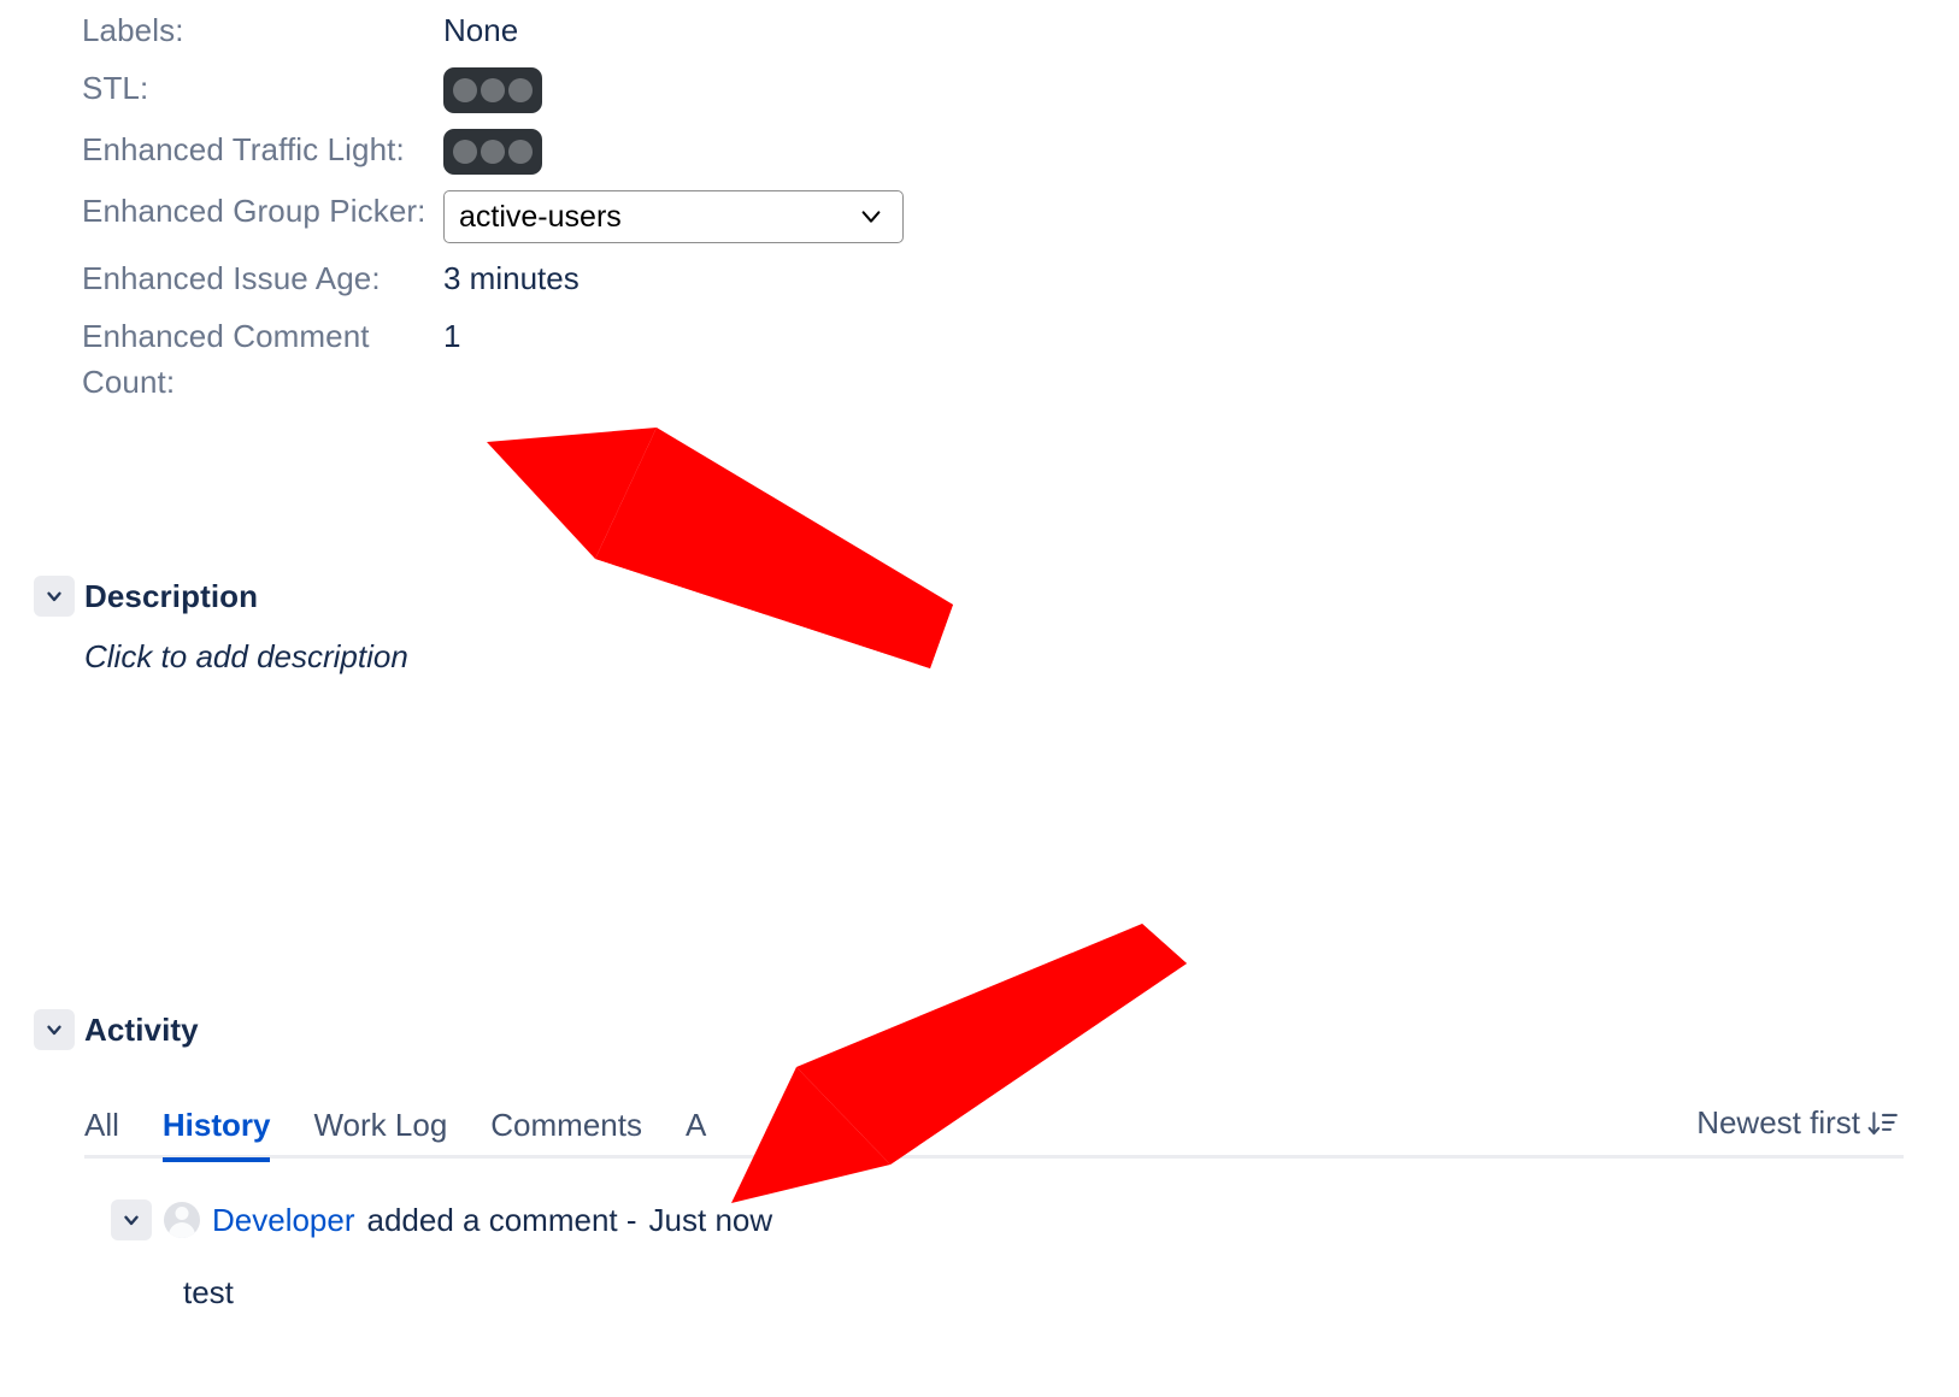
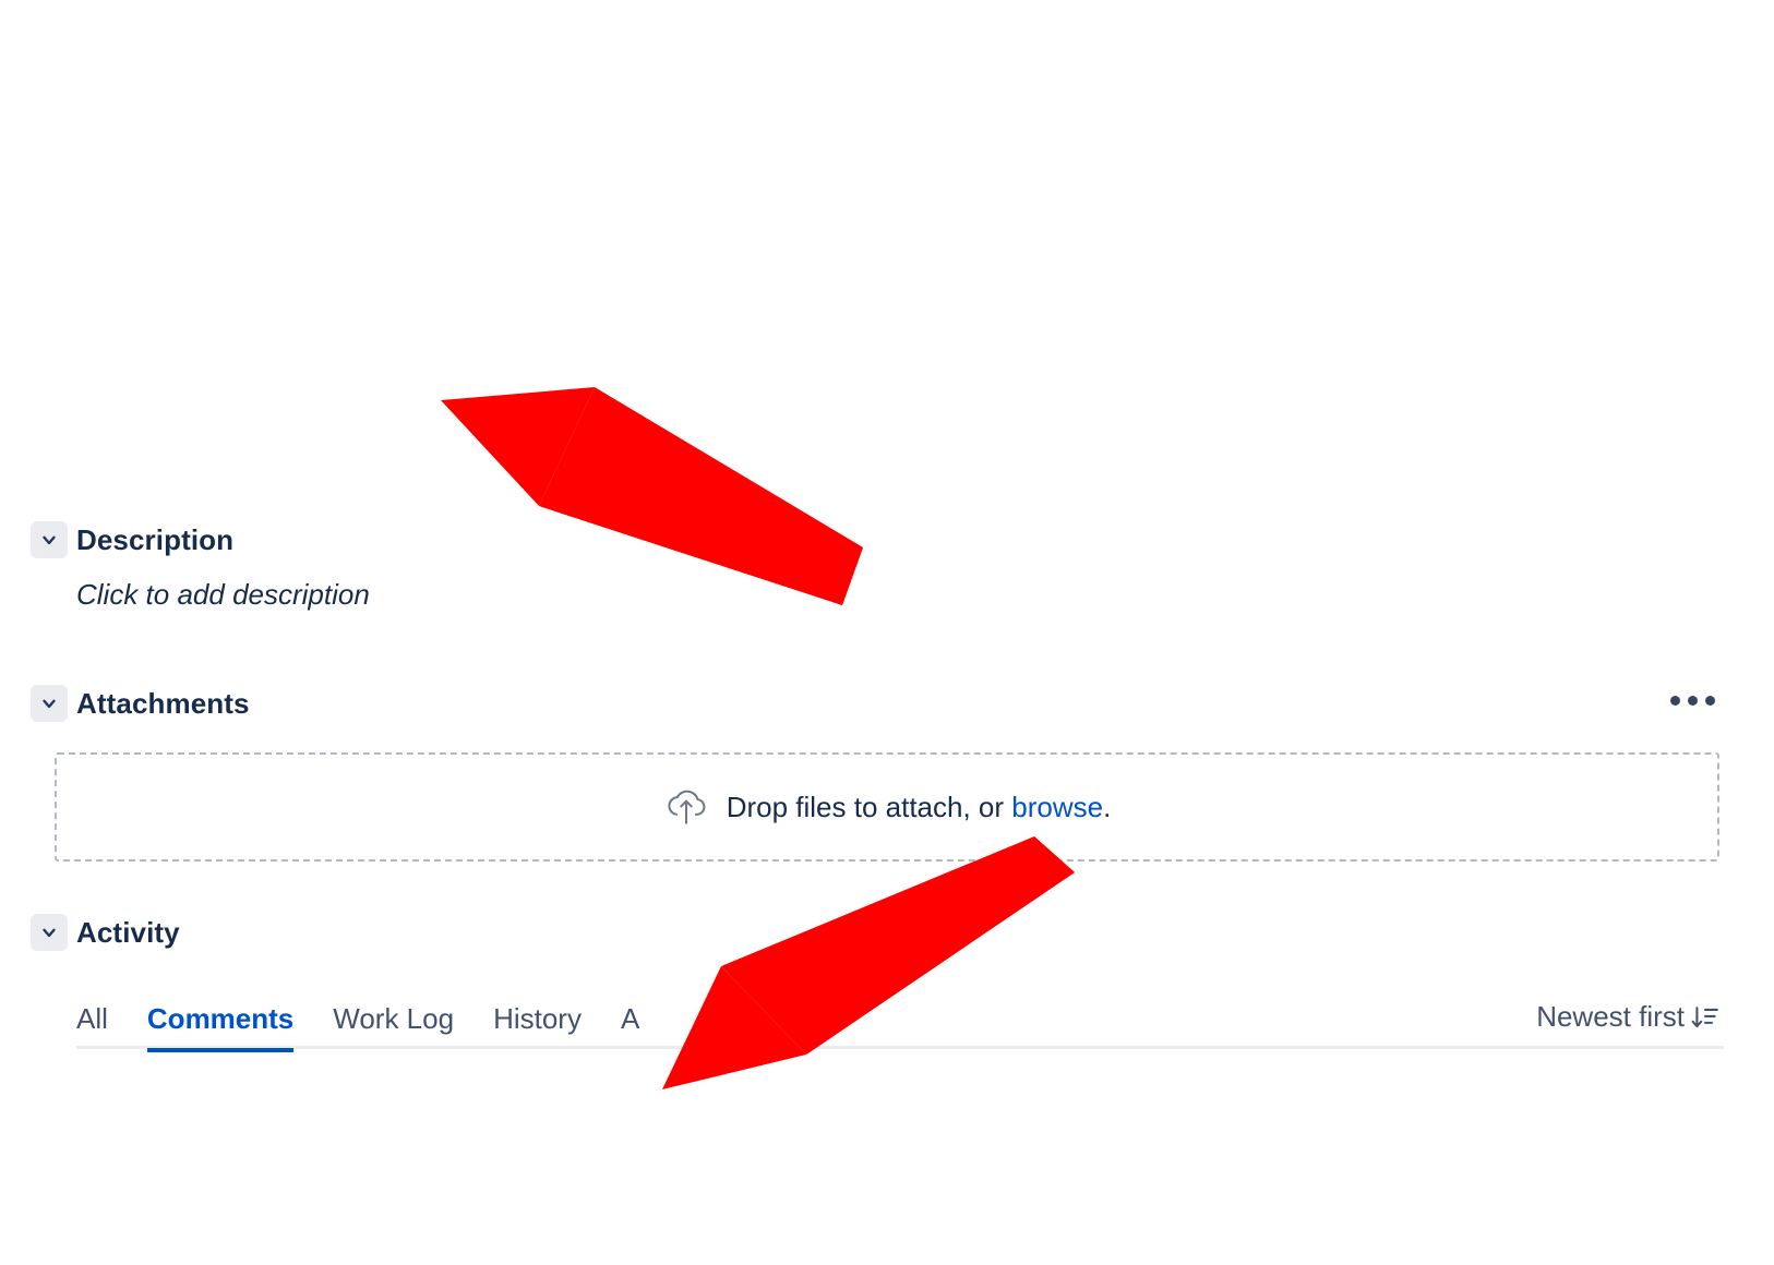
- Labels:
- None
- STL:
- Enhanced Traffic Light:
- Enhanced Group Picker:
- active-users
- Enhanced Issue Age:
- 3 minutes
- Enhanced Comment Count:
- 1
  Description
  Click to add description
+ Attachments
+ Drop files to attach, or browse.
  Activity
  All
- History
+ Comments
  Work Log
- Comments
+ History
  A
  Newest first
- Developer
- added a comment -
- Just now
- test
